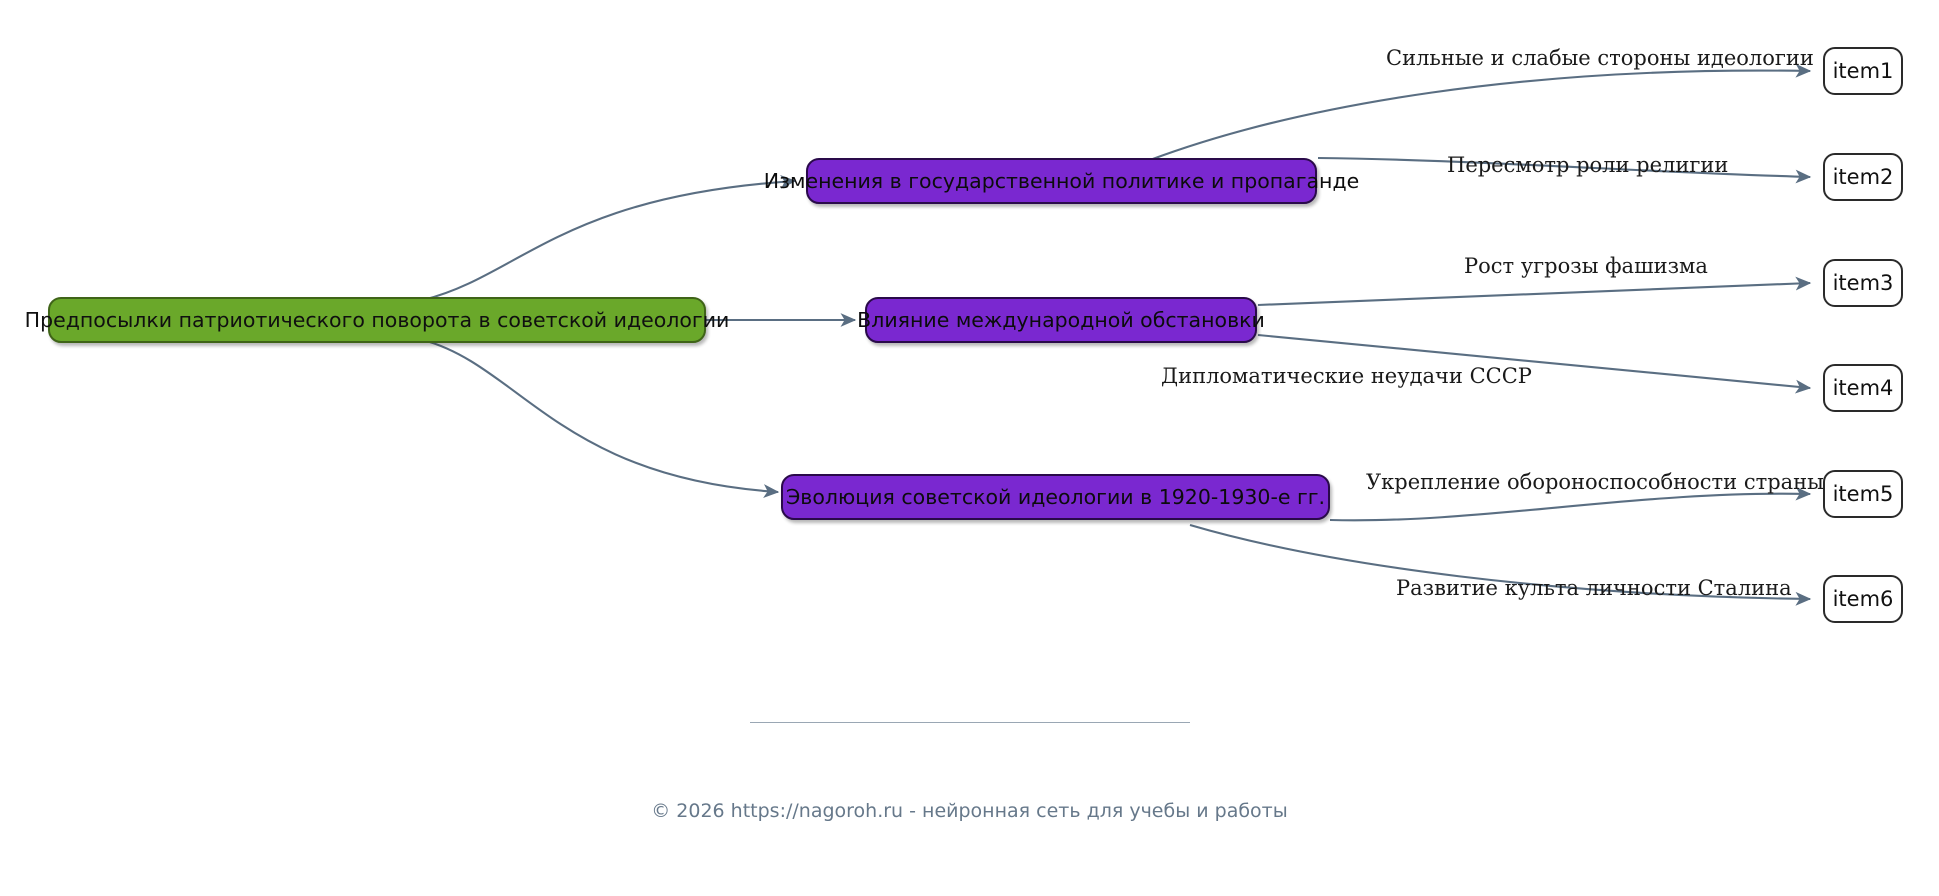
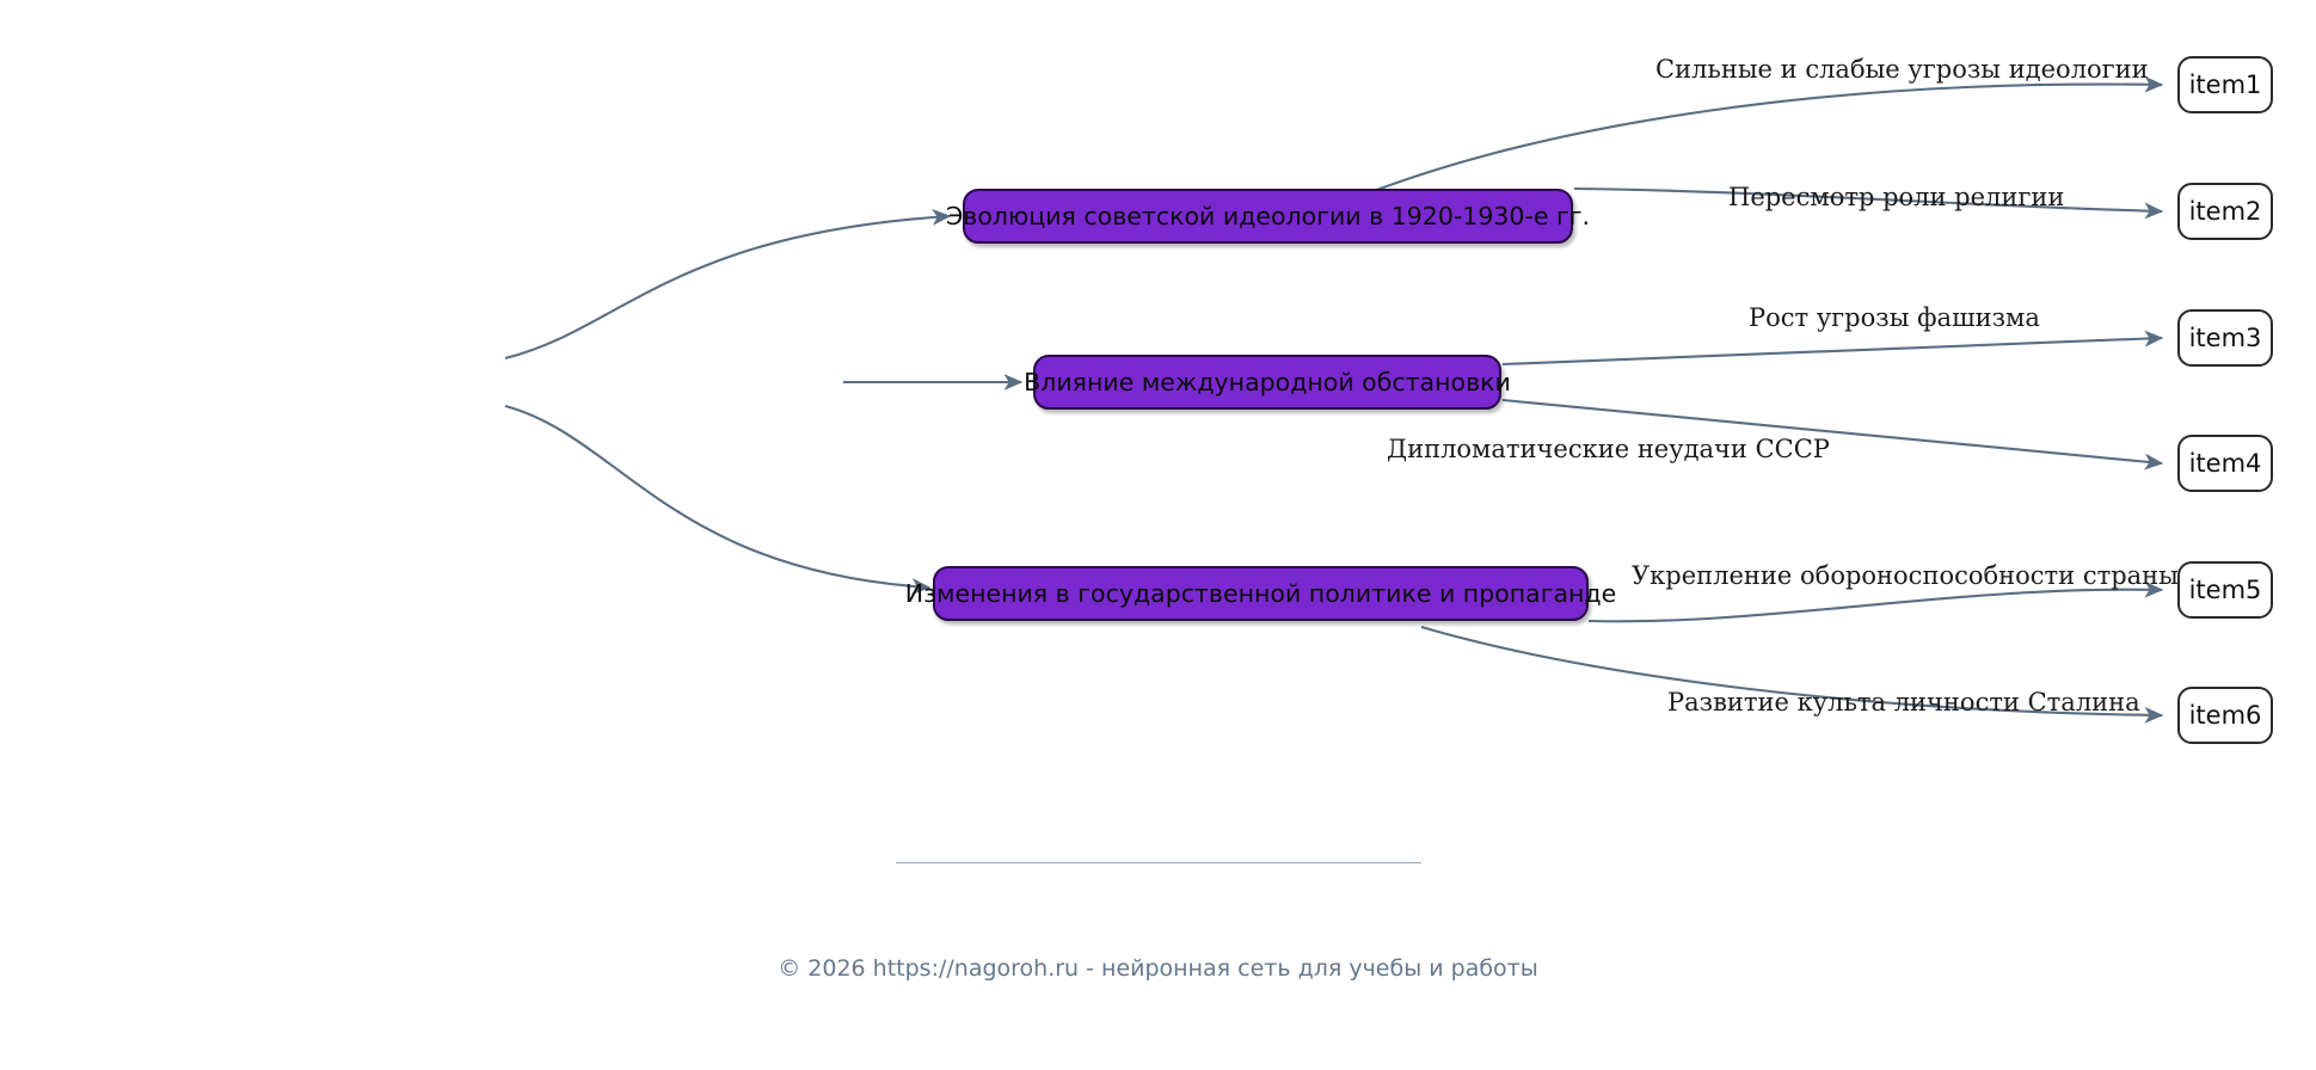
- Предпосылки патриотического поворота в советской идеологии
- Изменения в государственной политике и пропаганде
+ Эволюция советской идеологии в 1920-1930-е гг.
  Влияние международной обстановки
- Эволюция советской идеологии в 1920-1930-е гг.
+ Изменения в государственной политике и пропаганде
  item1
  item2
  item3
  item4
  item5
  item6
- Сильные и слабые стороны идеологии
+ Сильные и слабые угрозы идеологии
  Пересмотр роли религии
  Рост угрозы фашизма
  Дипломатические неудачи СССР
  Укрепление обороноспособности страны
  Развитие культа личности Сталина
  © 2026 https://nagoroh.ru - нейронная сеть для учебы и работы
